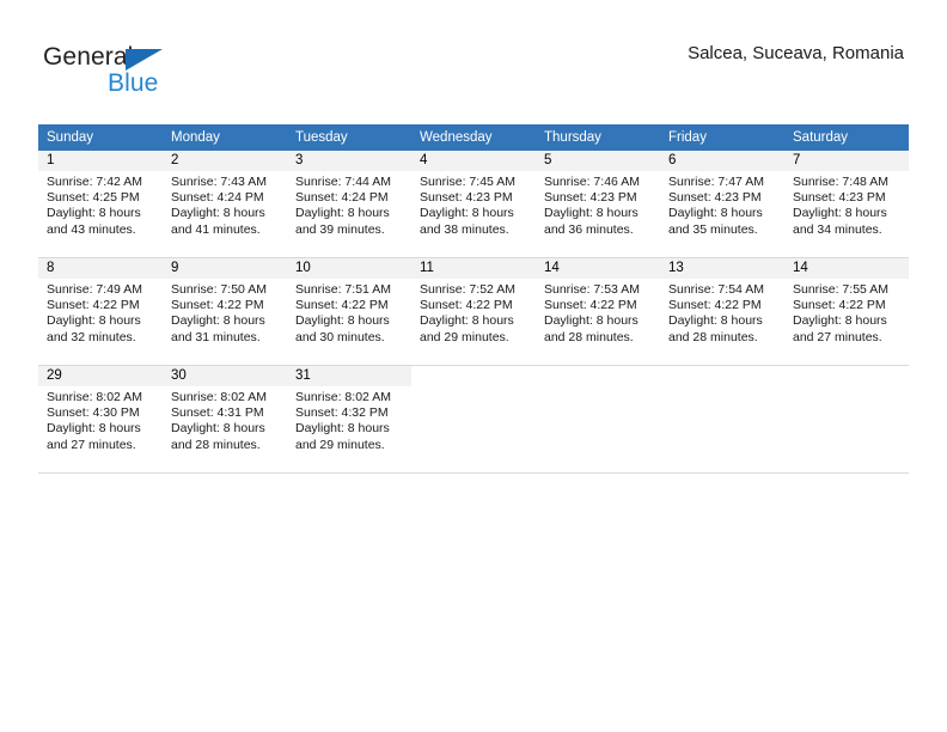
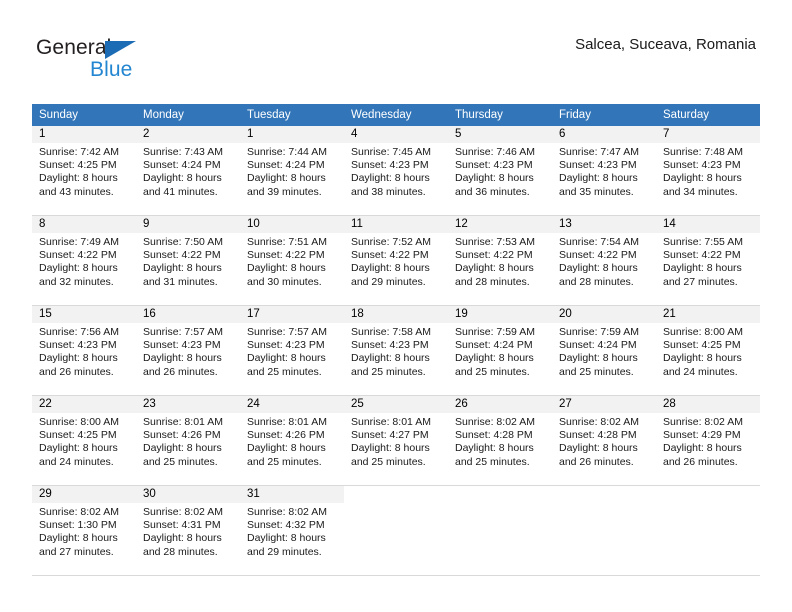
  General
  Blue
  Salcea, Suceava, Romania
  Sunday	Monday	Tuesday	Wednesday	Thursday	Friday	Saturday
- 1Sunrise: 7:42 AMSunset: 4:25 PMDaylight: 8 hoursand 43 minutes.	2Sunrise: 7:43 AMSunset: 4:24 PMDaylight: 8 hoursand 41 minutes.	3Sunrise: 7:44 AMSunset: 4:24 PMDaylight: 8 hoursand 39 minutes.	4Sunrise: 7:45 AMSunset: 4:23 PMDaylight: 8 hoursand 38 minutes.	5Sunrise: 7:46 AMSunset: 4:23 PMDaylight: 8 hoursand 36 minutes.	6Sunrise: 7:47 AMSunset: 4:23 PMDaylight: 8 hoursand 35 minutes.	7Sunrise: 7:48 AMSunset: 4:23 PMDaylight: 8 hoursand 34 minutes.
+ 1Sunrise: 7:42 AMSunset: 4:25 PMDaylight: 8 hoursand 43 minutes.	2Sunrise: 7:43 AMSunset: 4:24 PMDaylight: 8 hoursand 41 minutes.	1Sunrise: 7:44 AMSunset: 4:24 PMDaylight: 8 hoursand 39 minutes.	4Sunrise: 7:45 AMSunset: 4:23 PMDaylight: 8 hoursand 38 minutes.	5Sunrise: 7:46 AMSunset: 4:23 PMDaylight: 8 hoursand 36 minutes.	6Sunrise: 7:47 AMSunset: 4:23 PMDaylight: 8 hoursand 35 minutes.	7Sunrise: 7:48 AMSunset: 4:23 PMDaylight: 8 hoursand 34 minutes.
- 8Sunrise: 7:49 AMSunset: 4:22 PMDaylight: 8 hoursand 32 minutes.	9Sunrise: 7:50 AMSunset: 4:22 PMDaylight: 8 hoursand 31 minutes.	10Sunrise: 7:51 AMSunset: 4:22 PMDaylight: 8 hoursand 30 minutes.	11Sunrise: 7:52 AMSunset: 4:22 PMDaylight: 8 hoursand 29 minutes.	14Sunrise: 7:53 AMSunset: 4:22 PMDaylight: 8 hoursand 28 minutes.	13Sunrise: 7:54 AMSunset: 4:22 PMDaylight: 8 hoursand 28 minutes.	14Sunrise: 7:55 AMSunset: 4:22 PMDaylight: 8 hoursand 27 minutes.
+ 8Sunrise: 7:49 AMSunset: 4:22 PMDaylight: 8 hoursand 32 minutes.	9Sunrise: 7:50 AMSunset: 4:22 PMDaylight: 8 hoursand 31 minutes.	10Sunrise: 7:51 AMSunset: 4:22 PMDaylight: 8 hoursand 30 minutes.	11Sunrise: 7:52 AMSunset: 4:22 PMDaylight: 8 hoursand 29 minutes.	12Sunrise: 7:53 AMSunset: 4:22 PMDaylight: 8 hoursand 28 minutes.	13Sunrise: 7:54 AMSunset: 4:22 PMDaylight: 8 hoursand 28 minutes.	14Sunrise: 7:55 AMSunset: 4:22 PMDaylight: 8 hoursand 27 minutes.
+ 15Sunrise: 7:56 AMSunset: 4:23 PMDaylight: 8 hoursand 26 minutes.	16Sunrise: 7:57 AMSunset: 4:23 PMDaylight: 8 hoursand 26 minutes.	17Sunrise: 7:57 AMSunset: 4:23 PMDaylight: 8 hoursand 25 minutes.	18Sunrise: 7:58 AMSunset: 4:23 PMDaylight: 8 hoursand 25 minutes.	19Sunrise: 7:59 AMSunset: 4:24 PMDaylight: 8 hoursand 25 minutes.	20Sunrise: 7:59 AMSunset: 4:24 PMDaylight: 8 hoursand 25 minutes.	21Sunrise: 8:00 AMSunset: 4:25 PMDaylight: 8 hoursand 24 minutes.
+ 22Sunrise: 8:00 AMSunset: 4:25 PMDaylight: 8 hoursand 24 minutes.	23Sunrise: 8:01 AMSunset: 4:26 PMDaylight: 8 hoursand 25 minutes.	24Sunrise: 8:01 AMSunset: 4:26 PMDaylight: 8 hoursand 25 minutes.	25Sunrise: 8:01 AMSunset: 4:27 PMDaylight: 8 hoursand 25 minutes.	26Sunrise: 8:02 AMSunset: 4:28 PMDaylight: 8 hoursand 25 minutes.	27Sunrise: 8:02 AMSunset: 4:28 PMDaylight: 8 hoursand 26 minutes.	28Sunrise: 8:02 AMSunset: 4:29 PMDaylight: 8 hoursand 26 minutes.
- 29Sunrise: 8:02 AMSunset: 4:30 PMDaylight: 8 hoursand 27 minutes.	30Sunrise: 8:02 AMSunset: 4:31 PMDaylight: 8 hoursand 28 minutes.	31Sunrise: 8:02 AMSunset: 4:32 PMDaylight: 8 hoursand 29 minutes.
+ 29Sunrise: 8:02 AMSunset: 1:30 PMDaylight: 8 hoursand 27 minutes.	30Sunrise: 8:02 AMSunset: 4:31 PMDaylight: 8 hoursand 28 minutes.	31Sunrise: 8:02 AMSunset: 4:32 PMDaylight: 8 hoursand 29 minutes.
